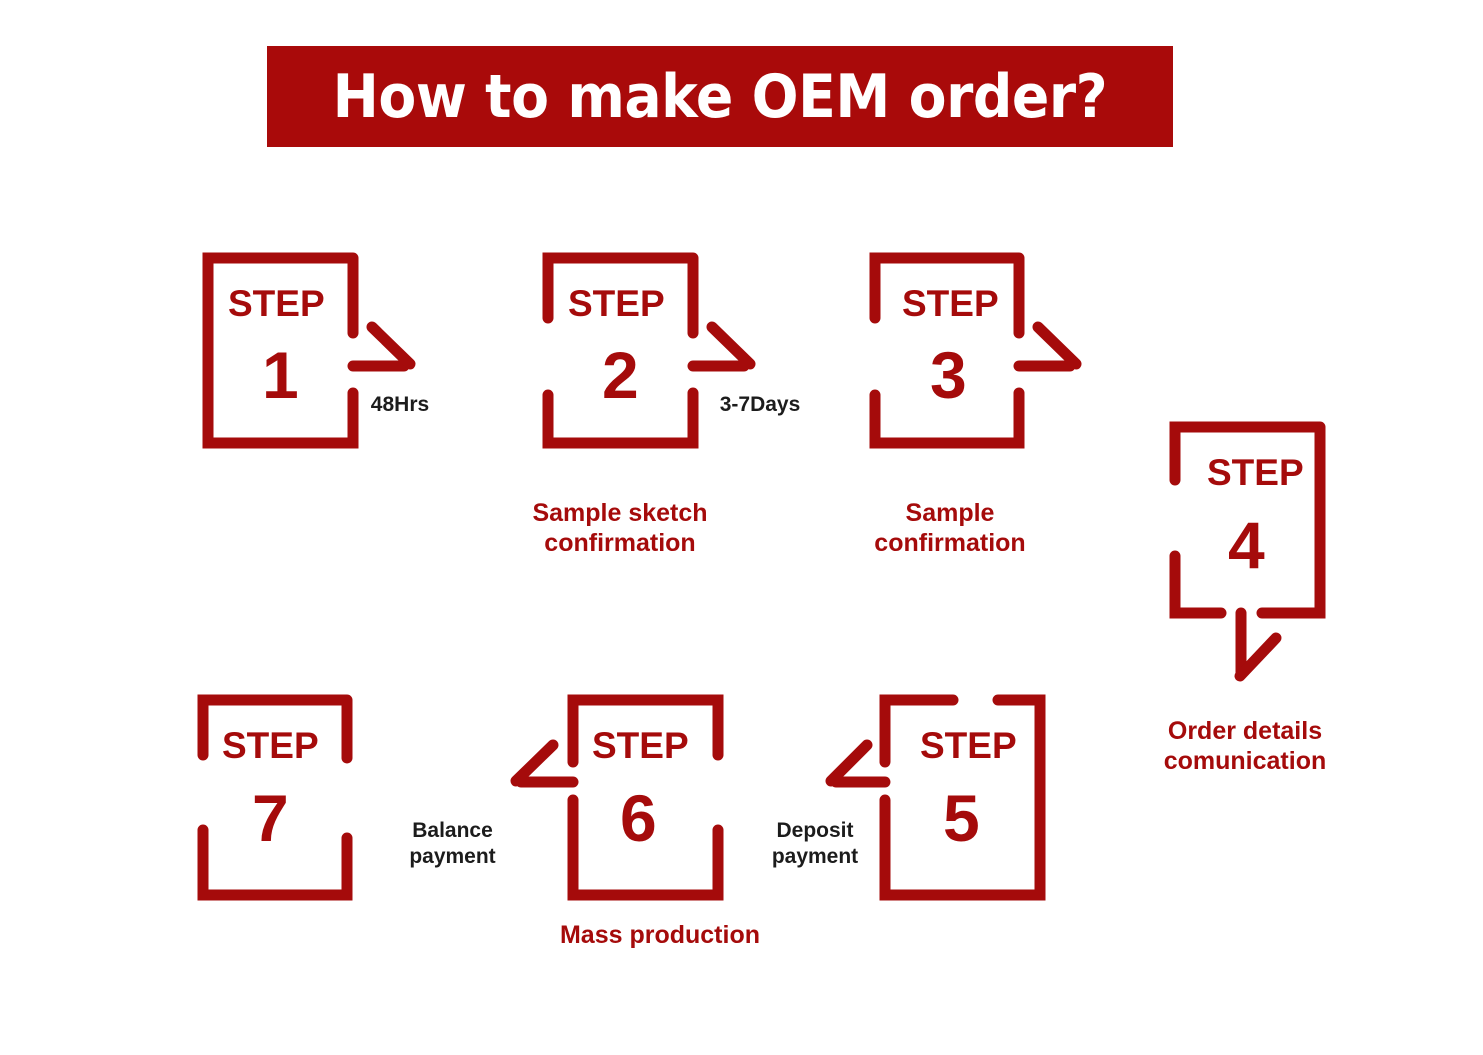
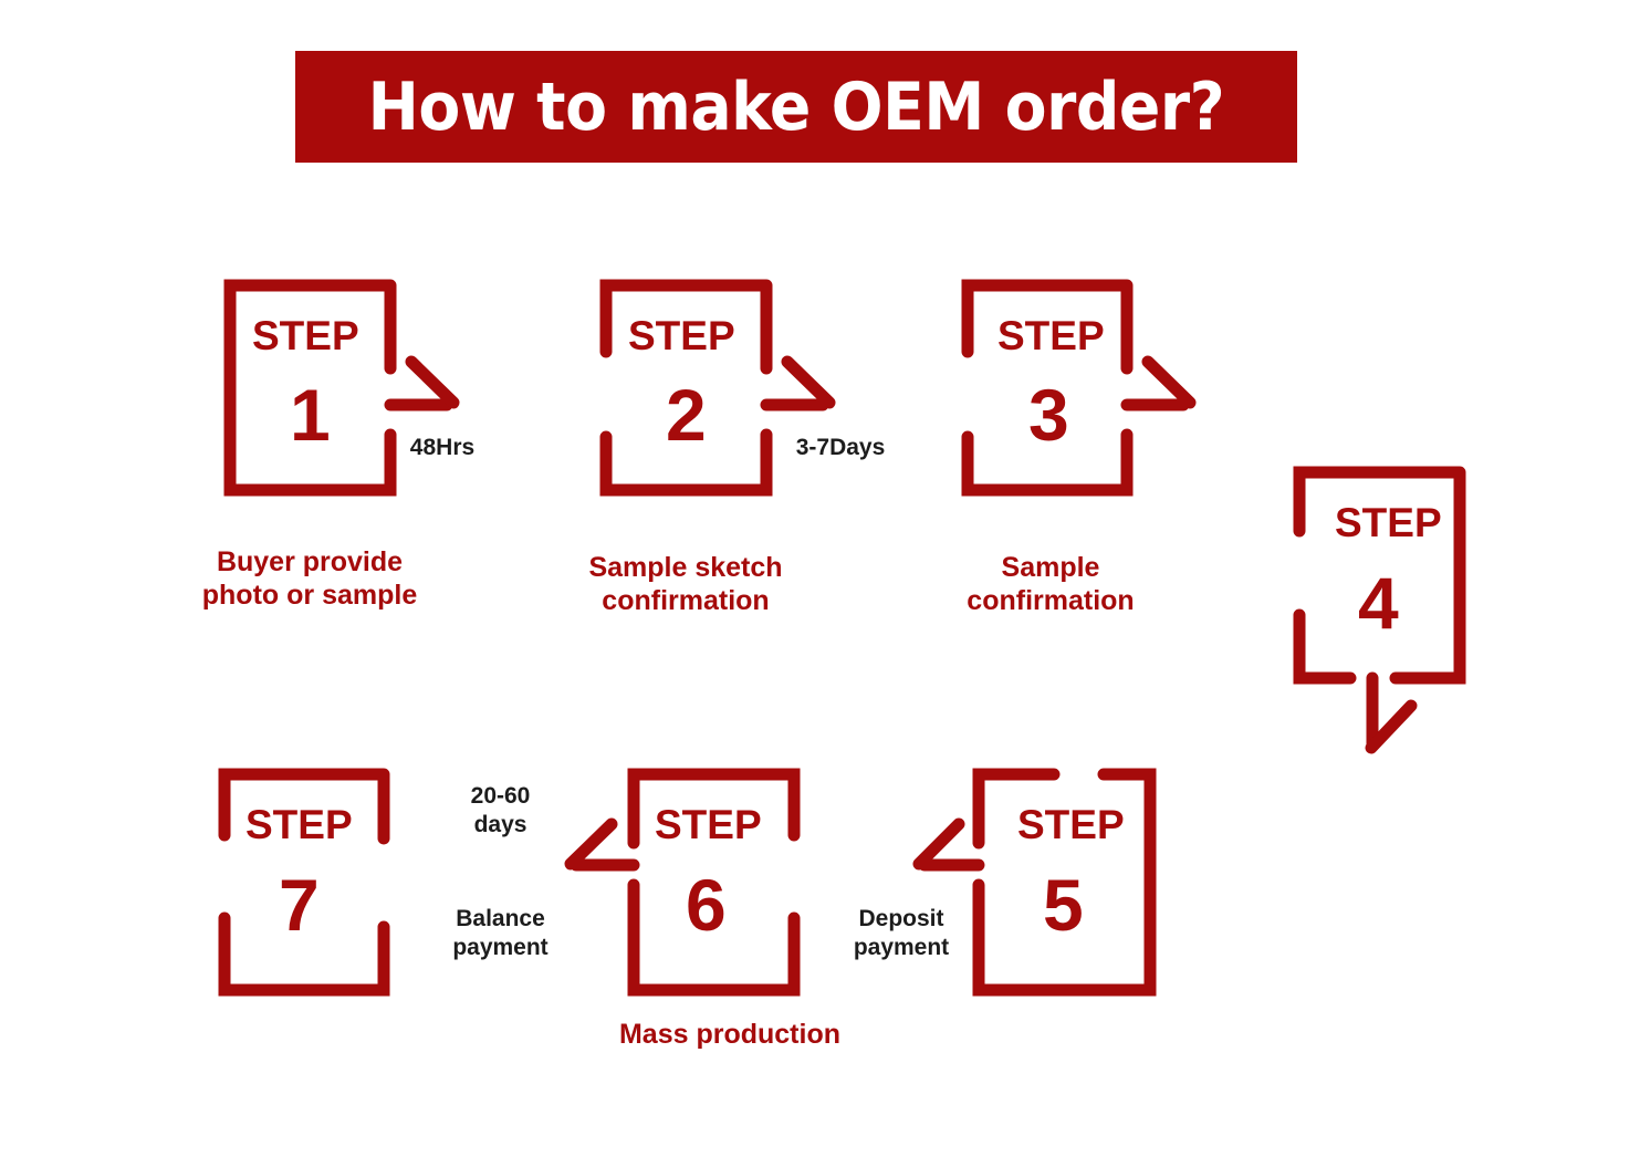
  How to make OEM order?
  STEP
  1
+ Buyer provide
+ photo or sample
  48Hrs
  STEP
  2
  Sample sketch
  confirmation
  3-7Days
  STEP
  3
  Sample
  confirmation
  STEP
  4
- Order details
- comunication
  STEP
  5
  Deposit
  payment
  STEP
  6
  Mass production
+ 20-60
+ days
  Balance
  payment
  STEP
  7
